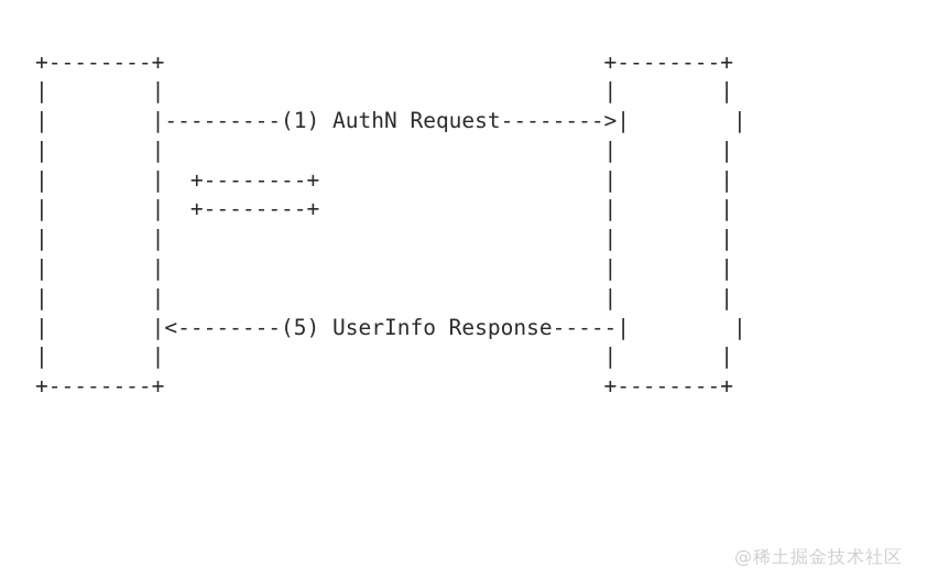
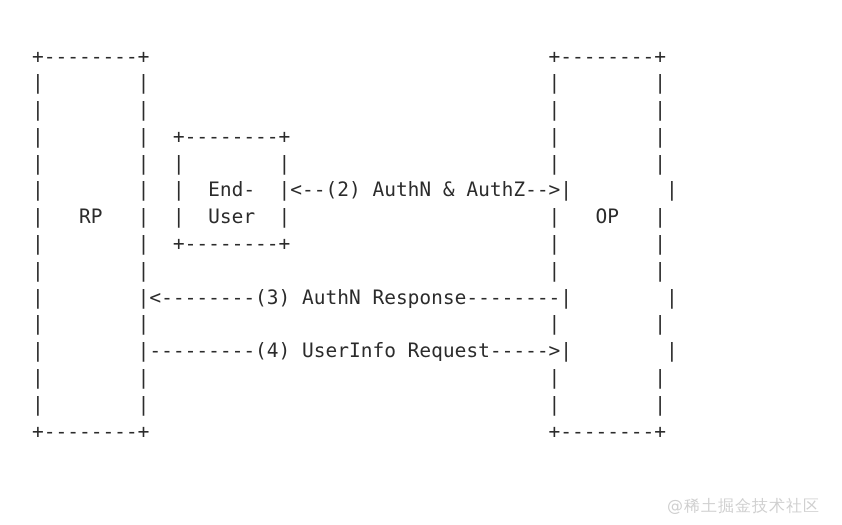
  +--------+ +--------+
  | | | |
- | |---------(1) AuthN Request-------->| |
  | | | |
  | | +--------+ | |
+ | | | | | |
+ | | | End- |<--(2) AuthN & AuthZ-->| |
+ | RP | | User | | OP |
  | | +--------+ | |
  | | | |
+ | |<--------(3) AuthN Response--------| |
  | | | |
+ | |---------(4) UserInfo Request----->| |
  | | | |
- | |<--------(5) UserInfo Response-----| |
  | | | |
  +--------+ +--------+
  @稀土掘金技术社区
